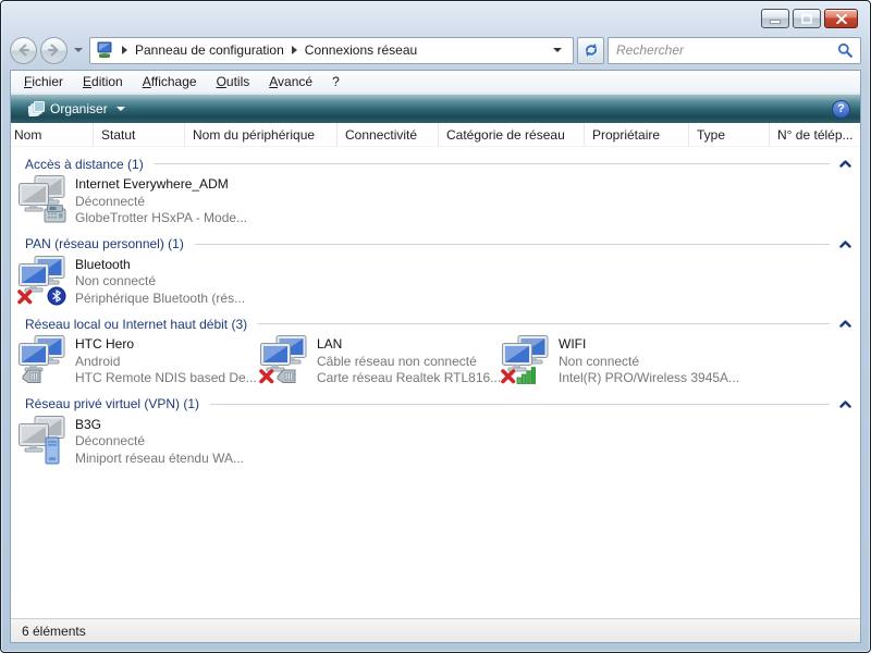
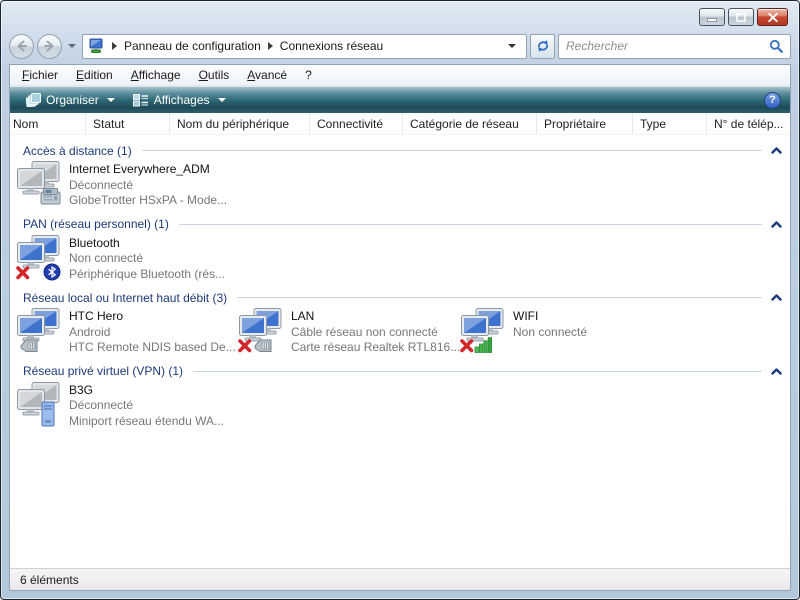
  Panneau de configuration
  Connexions réseau
  Rechercher
  Fichier
  Edition
  Affichage
  Outils
  Avancé
  ?
  Organiser
+ Affichages
  ?
  Nom
  Statut
  Nom du périphérique
  Connectivité
  Catégorie de réseau
  Propriétaire
  Type
  N° de télép...
  Accès à distance (1)
  Internet Everywhere_ADM
  Déconnecté
  GlobeTrotter HSxPA - Mode...
  PAN (réseau personnel) (1)
  Bluetooth
  Non connecté
  Périphérique Bluetooth (rés...
  Réseau local ou Internet haut débit (3)
  HTC Hero
  Android
  HTC Remote NDIS based De...
  LAN
  Câble réseau non connecté
  Carte réseau Realtek RTL816...
  WIFI
  Non connecté
- Intel(R) PRO/Wireless 3945A...
  Réseau privé virtuel (VPN) (1)
  B3G
  Déconnecté
  Miniport réseau étendu WA...
  6 éléments
